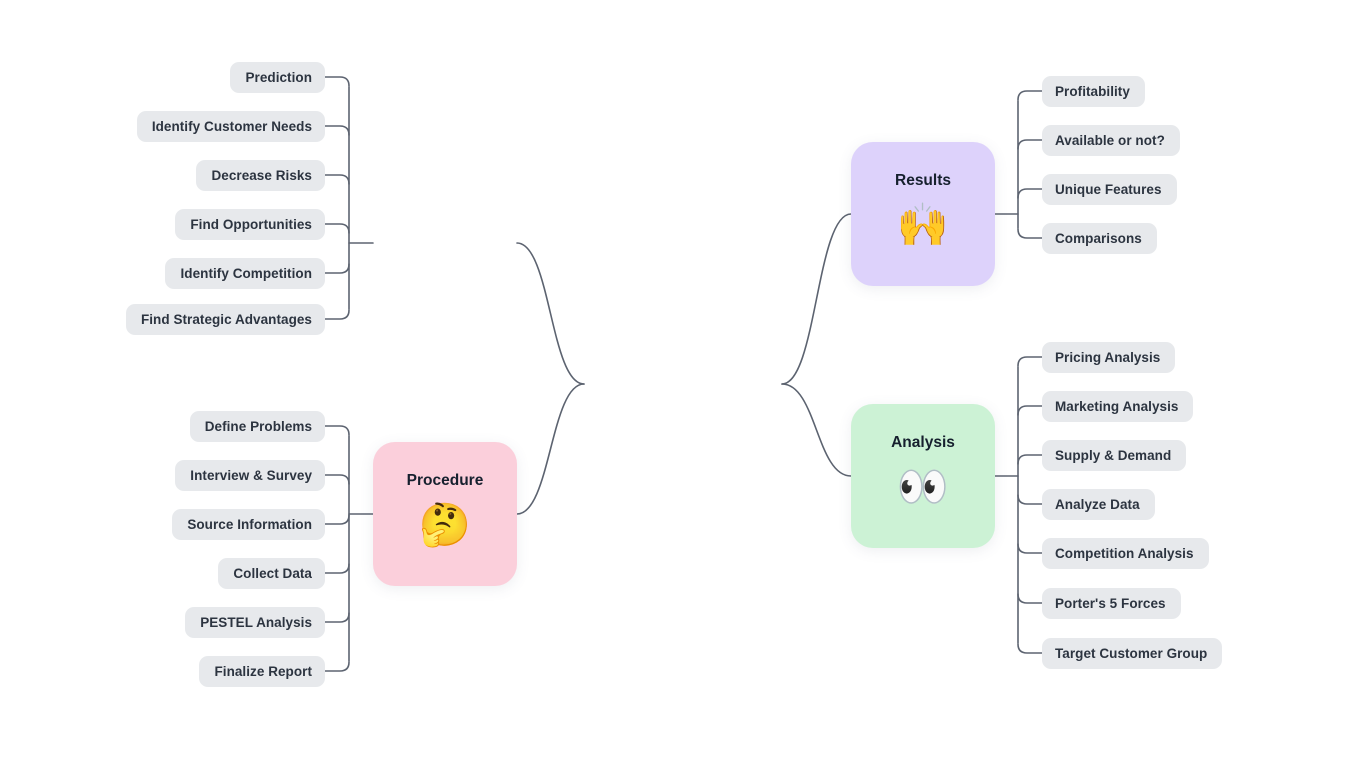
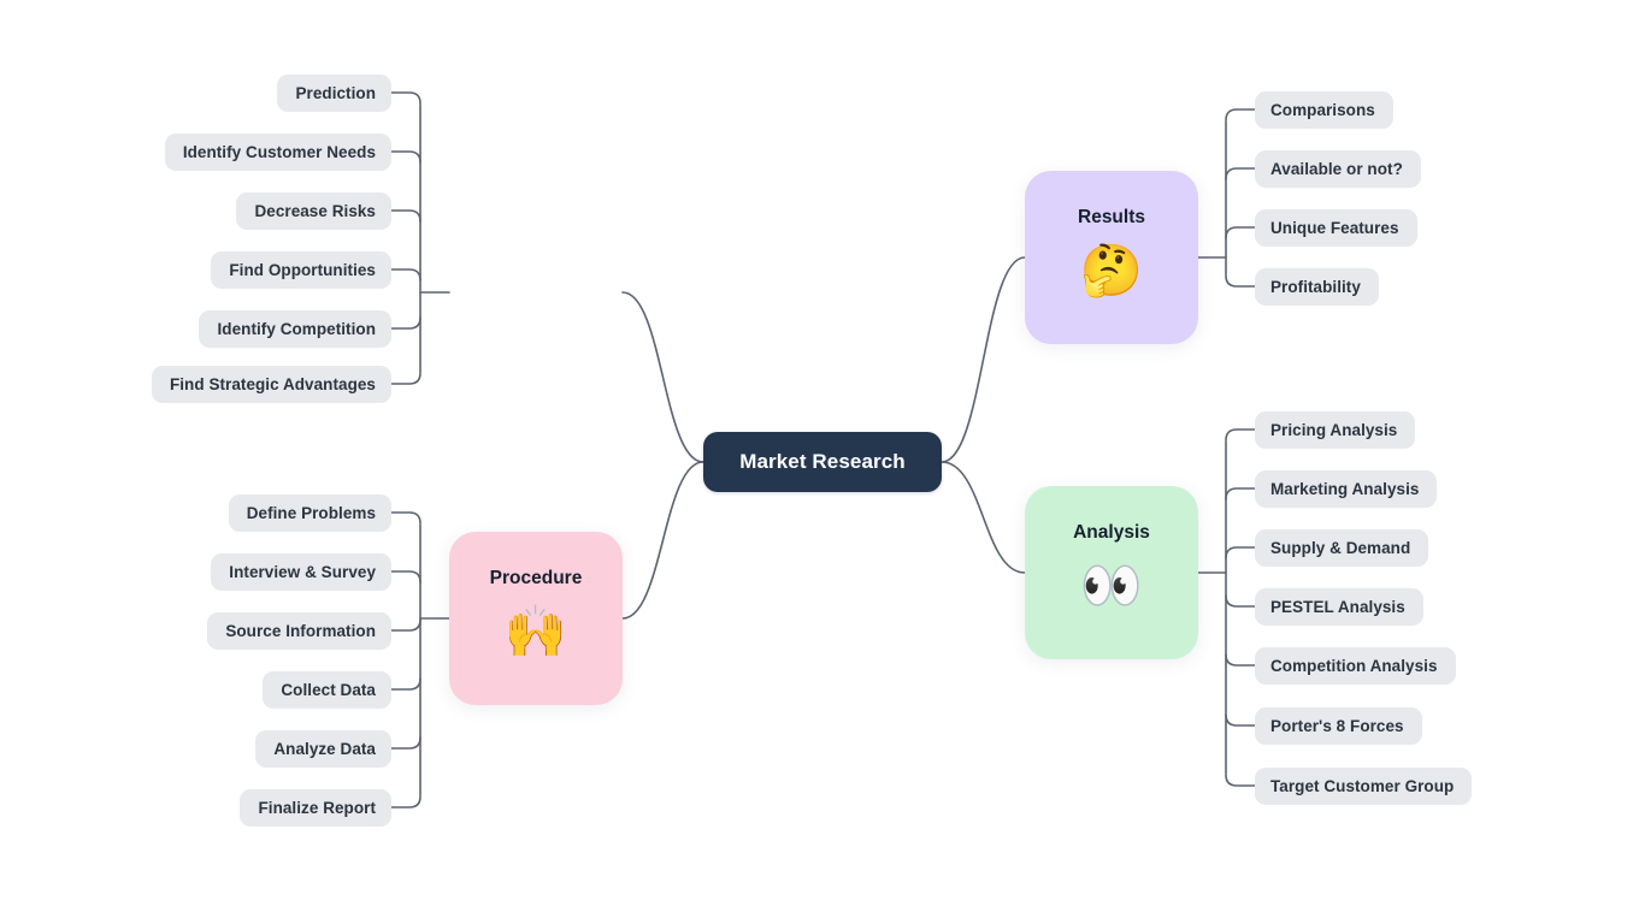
+ Market Research
  Procedure
- 🤔
+ 🙌
  Results
- 🙌
+ 🤔
  Analysis
  👀
  Prediction
  Identify Customer Needs
  Decrease Risks
  Find Opportunities
  Identify Competition
  Find Strategic Advantages
  Define Problems
  Interview & Survey
  Source Information
  Collect Data
- PESTEL Analysis
+ Analyze Data
  Finalize Report
- Profitability
+ Comparisons
  Available or not?
  Unique Features
- Comparisons
+ Profitability
  Pricing Analysis
  Marketing Analysis
  Supply & Demand
- Analyze Data
+ PESTEL Analysis
  Competition Analysis
- Porter's 5 Forces
+ Porter's 8 Forces
  Target Customer Group
